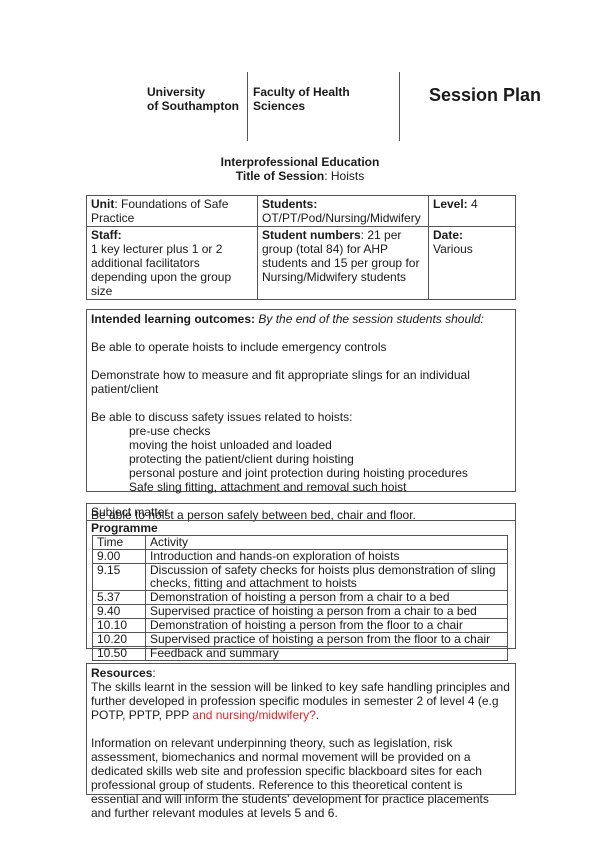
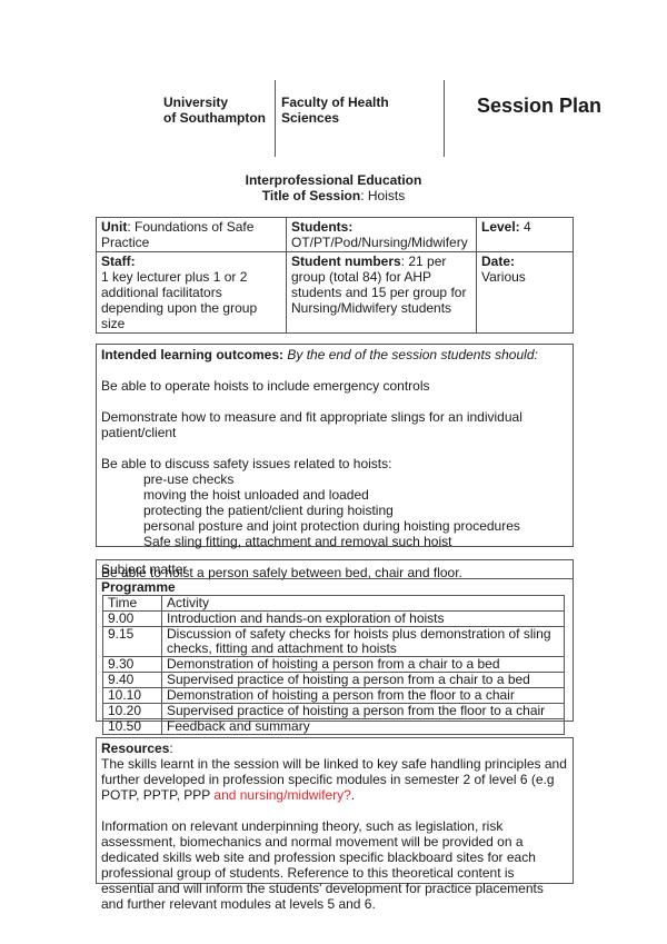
  University
  of Southampton
  Faculty of Health
  Sciences
  Session Plan
  Interprofessional Education
  Title of Session: Hoists
  Unit: Foundations of Safe Practice	Students:OT/PT/Pod/Nursing/Midwifery	Level: 4
  Staff:1 key lecturer plus 1 or 2 additional facilitators depending upon the group size	Student numbers: 21 per group (total 84) for AHP students and 15 per group for Nursing/Midwifery students	Date:Various
  Intended learning outcomes: By the end of the session students should:
  Be able to operate hoists to include emergency controls
  Demonstrate how to measure and fit appropriate slings for an individual patient/client
  Be able to discuss safety issues related to hoists:
  pre-use checks
  moving the hoist unloaded and loaded
  protecting the patient/client during hoisting
  personal posture and joint protection during hoisting procedures
  Safe sling fitting, attachment and removal such hoist
  Be able to hoist a person safely between bed, chair and floor.
  Subject matter
  Programme
  Time	Activity
  9.00	Introduction and hands-on exploration of hoists
  9.15	Discussion of safety checks for hoists plus demonstration of sling checks, fitting and attachment to hoists
- 5.37	Demonstration of hoisting a person from a chair to a bed
+ 9.30	Demonstration of hoisting a person from a chair to a bed
  9.40	Supervised practice of hoisting a person from a chair to a bed
  10.10	Demonstration of hoisting a person from the floor to a chair
  10.20	Supervised practice of hoisting a person from the floor to a chair
  10.50	Feedback and summary
  Resources:
- The skills learnt in the session will be linked to key safe handling principles and further developed in profession specific modules in semester 2 of level 4 (e.g POTP, PPTP, PPP and nursing/midwifery?.
+ The skills learnt in the session will be linked to key safe handling principles and further developed in profession specific modules in semester 2 of level 6 (e.g POTP, PPTP, PPP and nursing/midwifery?.
  Information on relevant underpinning theory, such as legislation, risk assessment, biomechanics and normal movement will be provided on a dedicated skills web site and profession specific blackboard sites for each professional group of students. Reference to this theoretical content is essential and will inform the students' development for practice placements and further relevant modules at levels 5 and 6.
